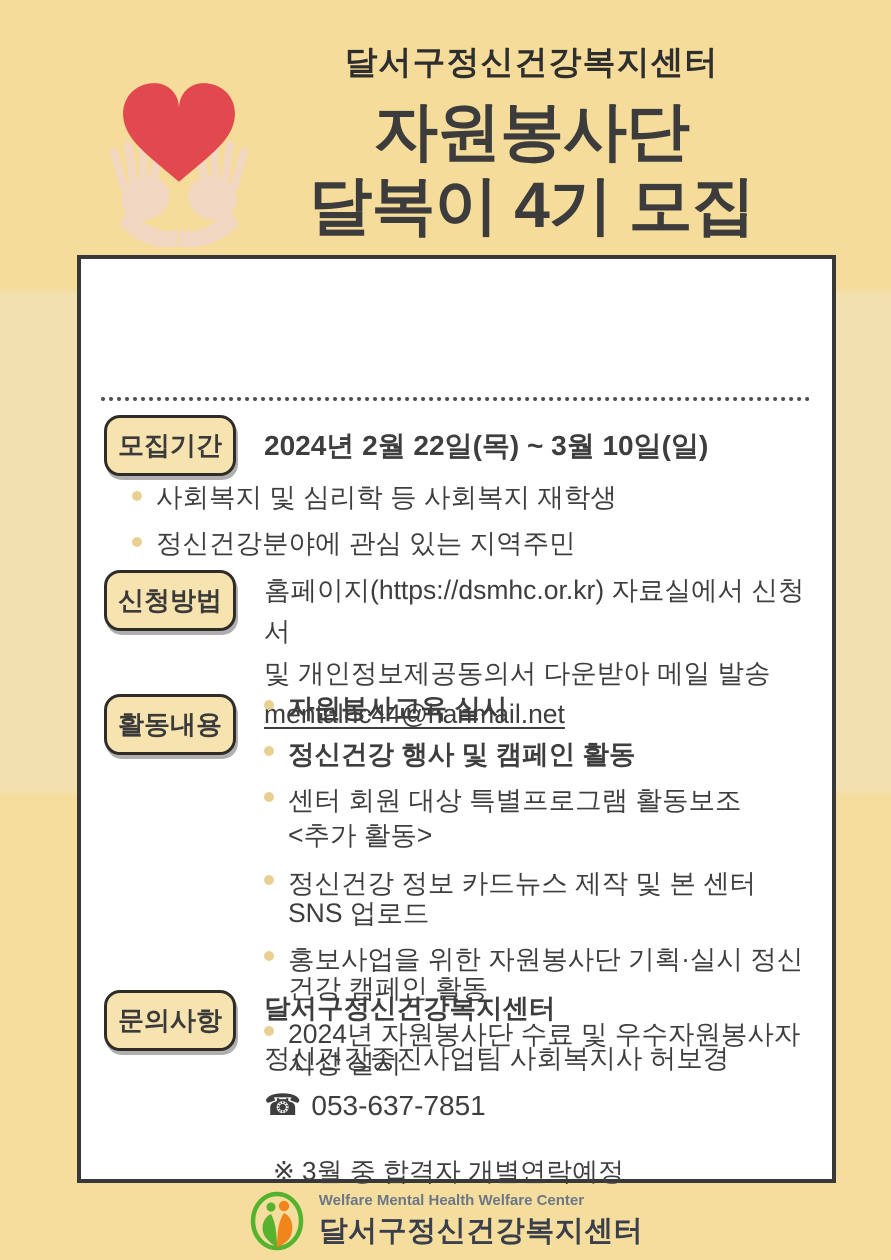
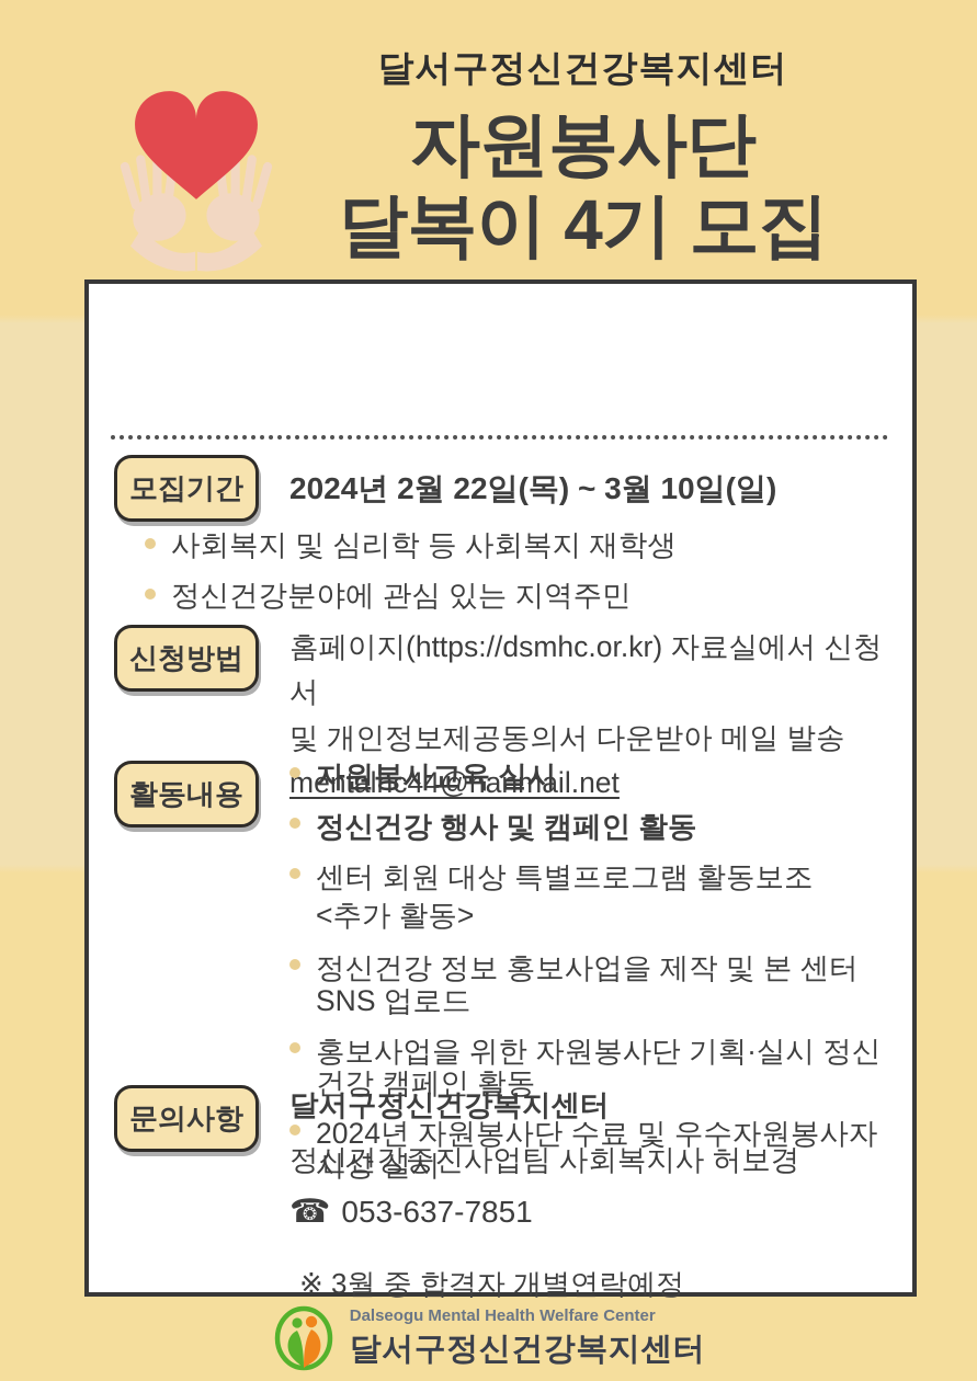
  달서구정신건강복지센터
  자원봉사단
  달복이 4기 모집
  모집기간
  2024년 2월 22일(목) ~ 3월 10일(일)
  사회복지 및 심리학 등 사회복지 재학생
  정신건강분야에 관심 있는 지역주민
  신청방법
  홈페이지(https://dsmhc.or.kr) 자료실에서 신청서
  및 개인정보제공동의서 다운받아 메일 발송
  mentalhc44@hanmail.net
  활동내용
  자원봉사교육 실시
  정신건강 행사 및 캠페인 활동
  센터 회원 대상 특별프로그램 활동보조
  <추가 활동>
- 정신건강 정보 카드뉴스 제작 및 본 센터 SNS 업로드
+ 정신건강 정보 홍보사업을 제작 및 본 센터 SNS 업로드
  홍보사업을 위한 자원봉사단 기획·실시 정신건강 캠페인 활동
  2024년 자원봉사단 수료 및 우수자원봉사자 시상 실시
  문의사항
  달서구정신건강복지센터
  정신건강증진사업팀 사회복지사 허보경
  ☎
  053-637-7851
  ※ 3월 중 합격자 개별연락예정
- Welfare Mental Health Welfare Center
+ Dalseogu Mental Health Welfare Center
  달서구정신건강복지센터
